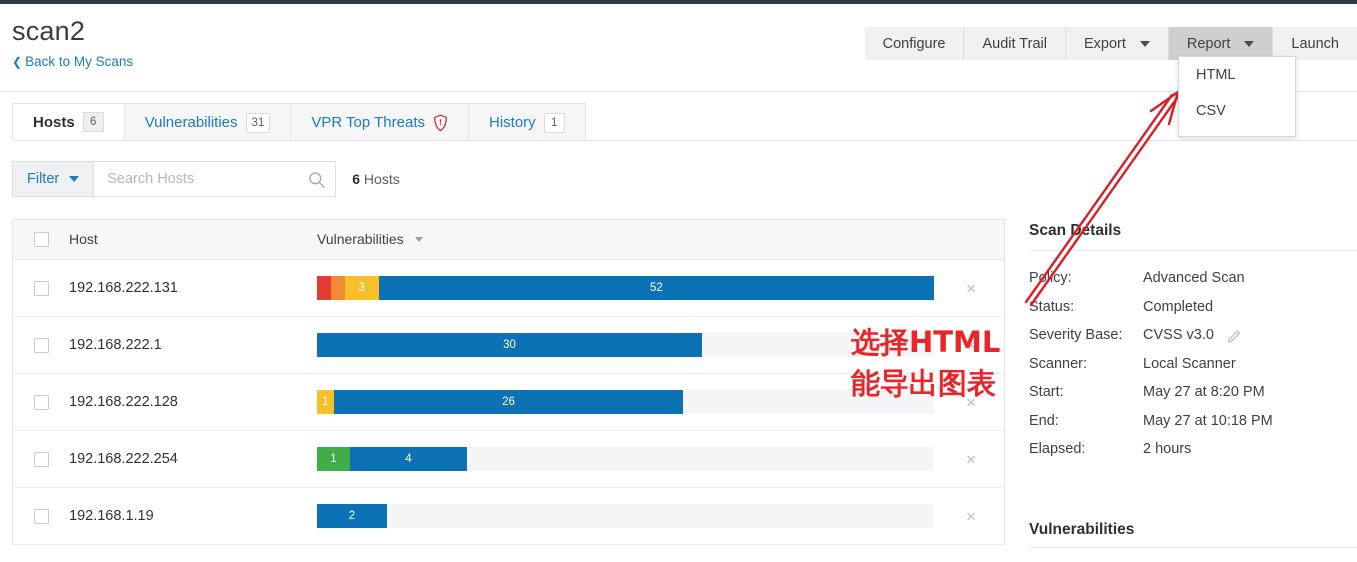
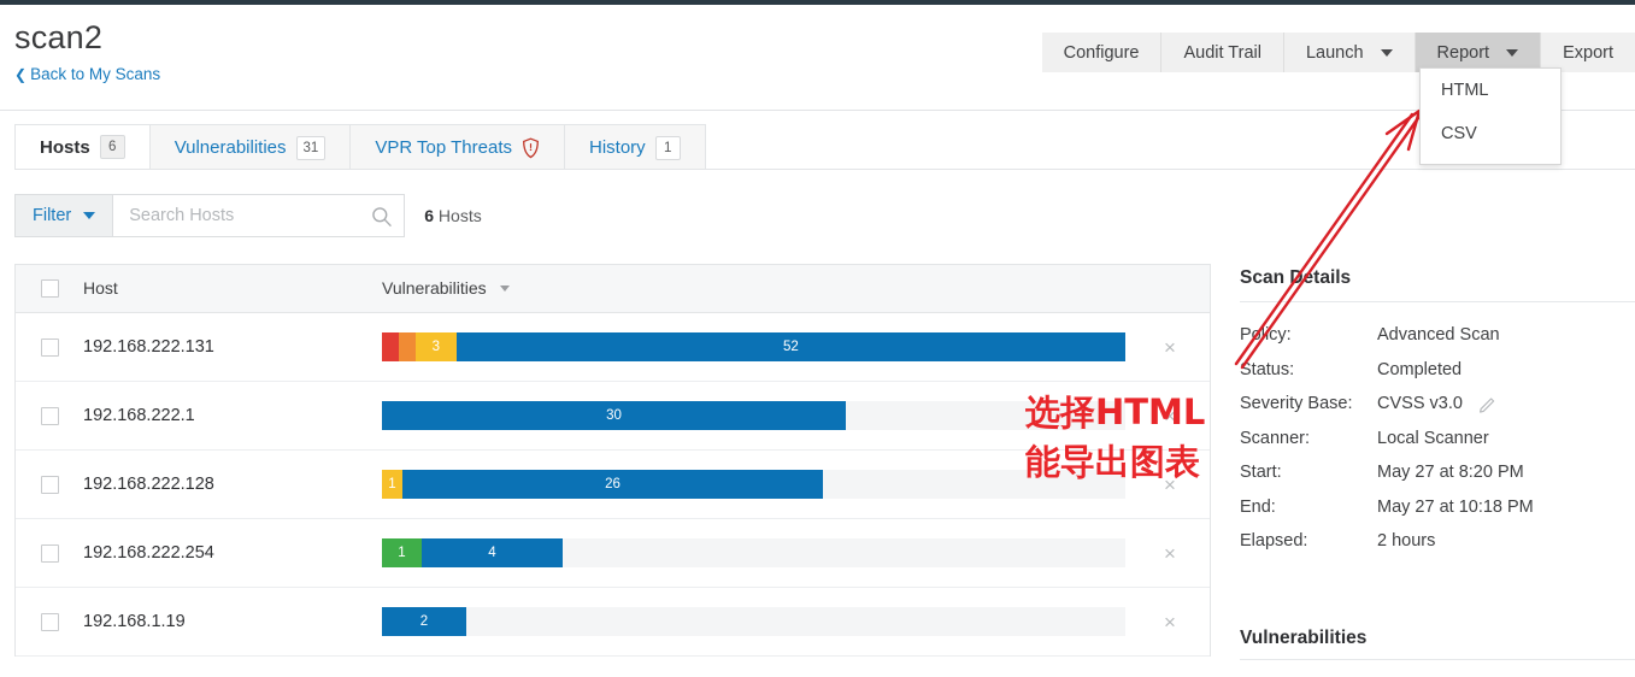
  scan2
  ❮ Back to My Scans
  Configure
  Audit Trail
- Export
+ Launch
  Report
- Launch
+ Export
  HTML
  CSV
  Hosts
  6
  Vulnerabilities
  31
  VPR Top Threats
  History
  1
  Filter
  Search Hosts
  6 Hosts
  Host
  Vulnerabilities
  192.168.222.131
  3
  52
  ×
  192.168.222.1
  30
  ×
  192.168.222.128
  1
  26
  ×
  192.168.222.254
  1
  4
  ×
  192.168.1.19
  2
  ×
  Scanetails
  Plicy:
  Advanced Scan
  Status:
  Completed
  Severity Base:
  CVSS v3.0
  Scanner:
  Local Scanner
  Start:
  May 27 at 8:20 PM
  End:
  May 27 at 10:18 PM
  Elapsed:
  2 hours
  Vulnerabilities
  选择HTML
  能导出图表
